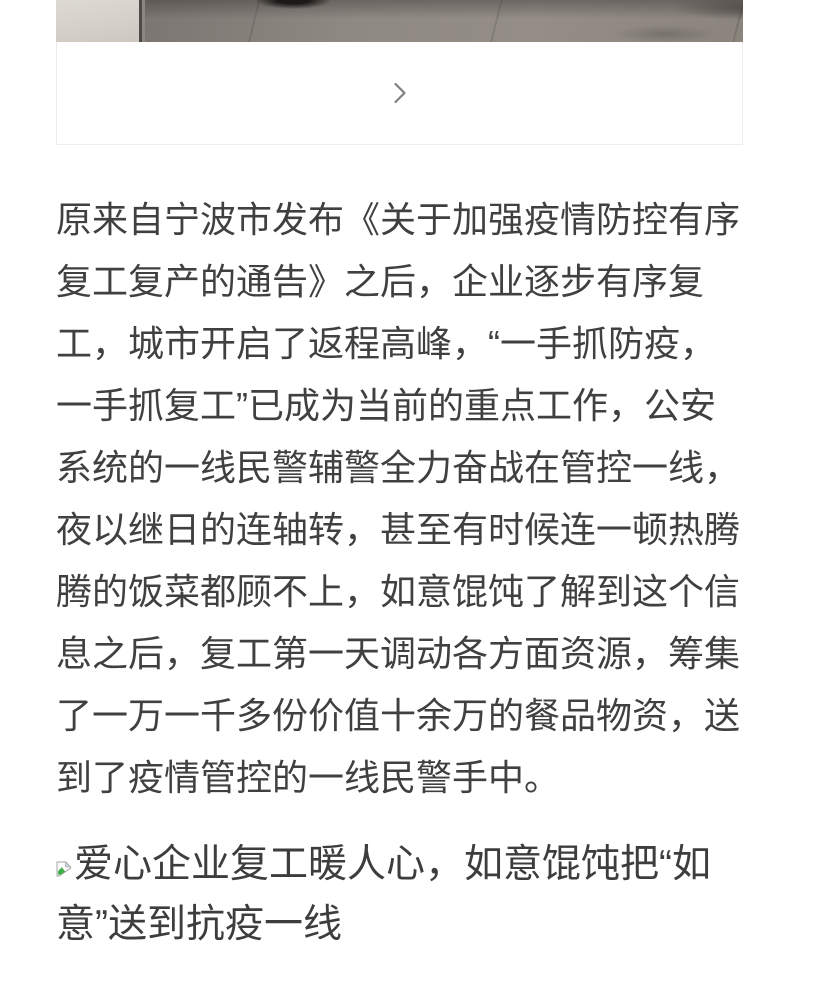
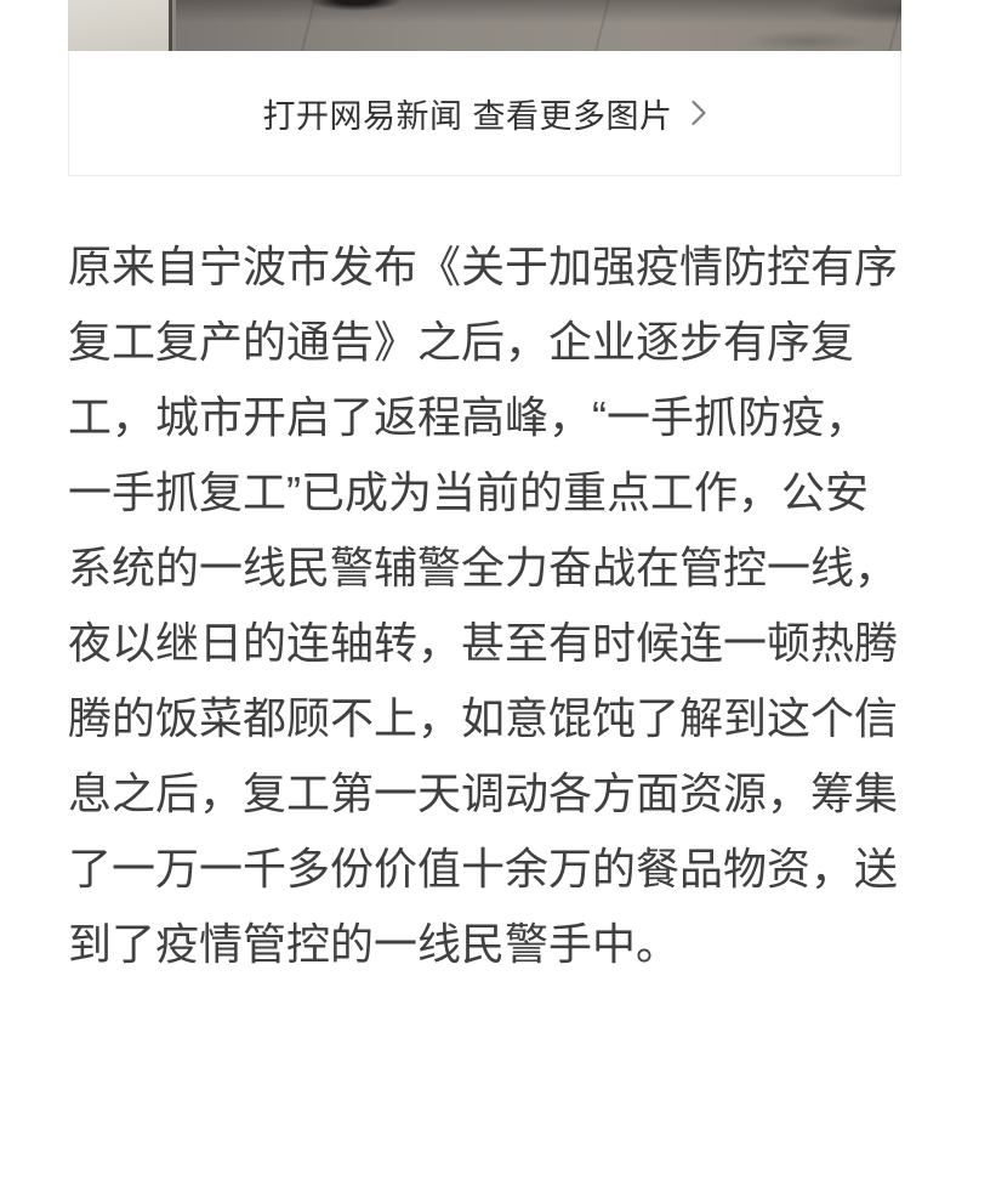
+ 打开网易新闻 查看更多图片
  原来自宁波市发布《关于加强疫情防控有序复工复产的通告》之后，企业逐步有序复工，城市开启了返程高峰，“一手抓防疫，一手抓复工”已成为当前的重点工作，公安系统的一线民警辅警全力奋战在管控一线，夜以继日的连轴转，甚至有时候连一顿热腾腾的饭菜都顾不上，如意馄饨了解到这个信息之后，复工第一天调动各方面资源，筹集了一万一千多份价值十余万的餐品物资，送到了疫情管控的一线民警手中。
- 爱心企业复工暖人心，如意馄饨把“如意”送到抗疫一线
